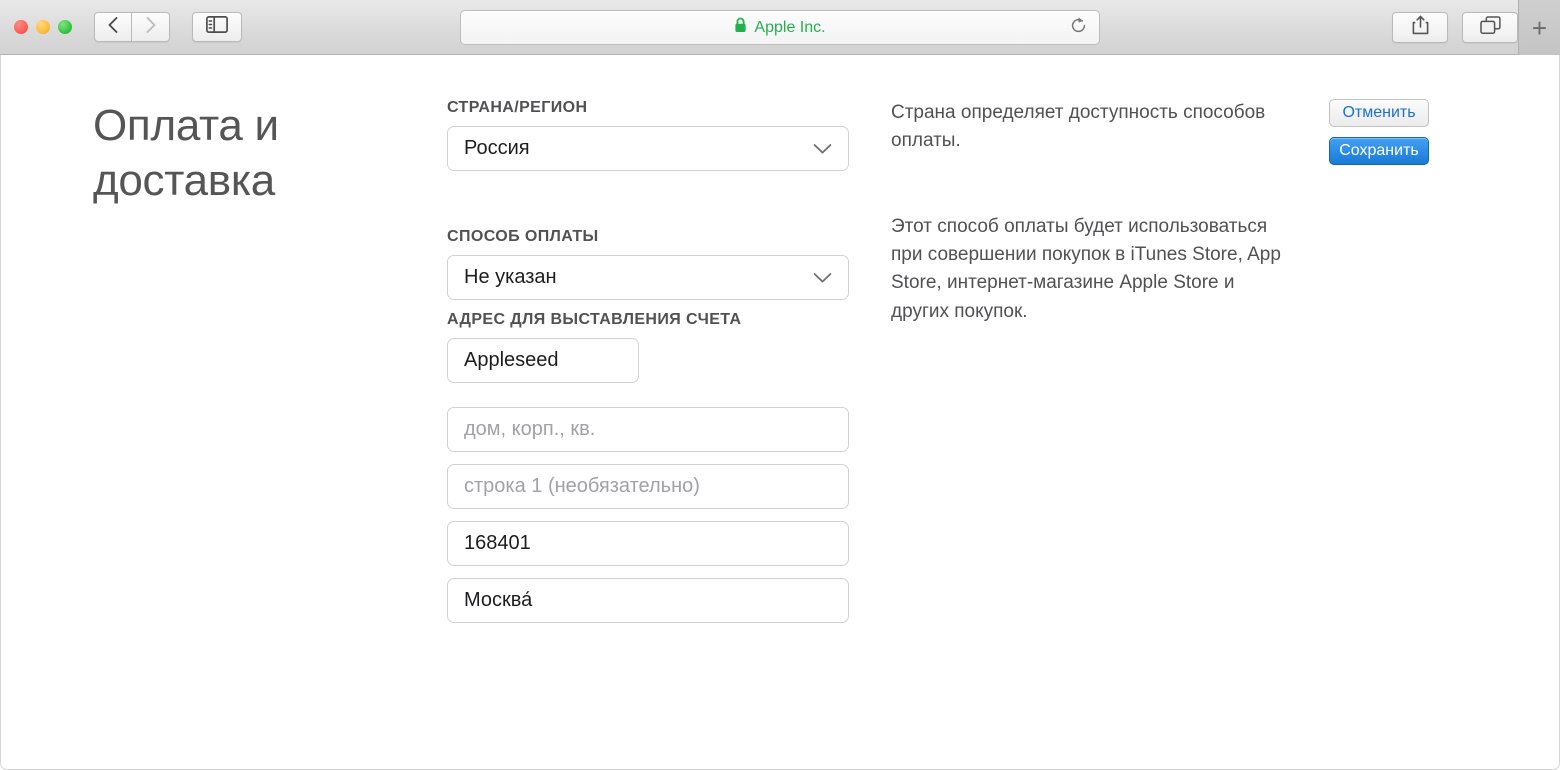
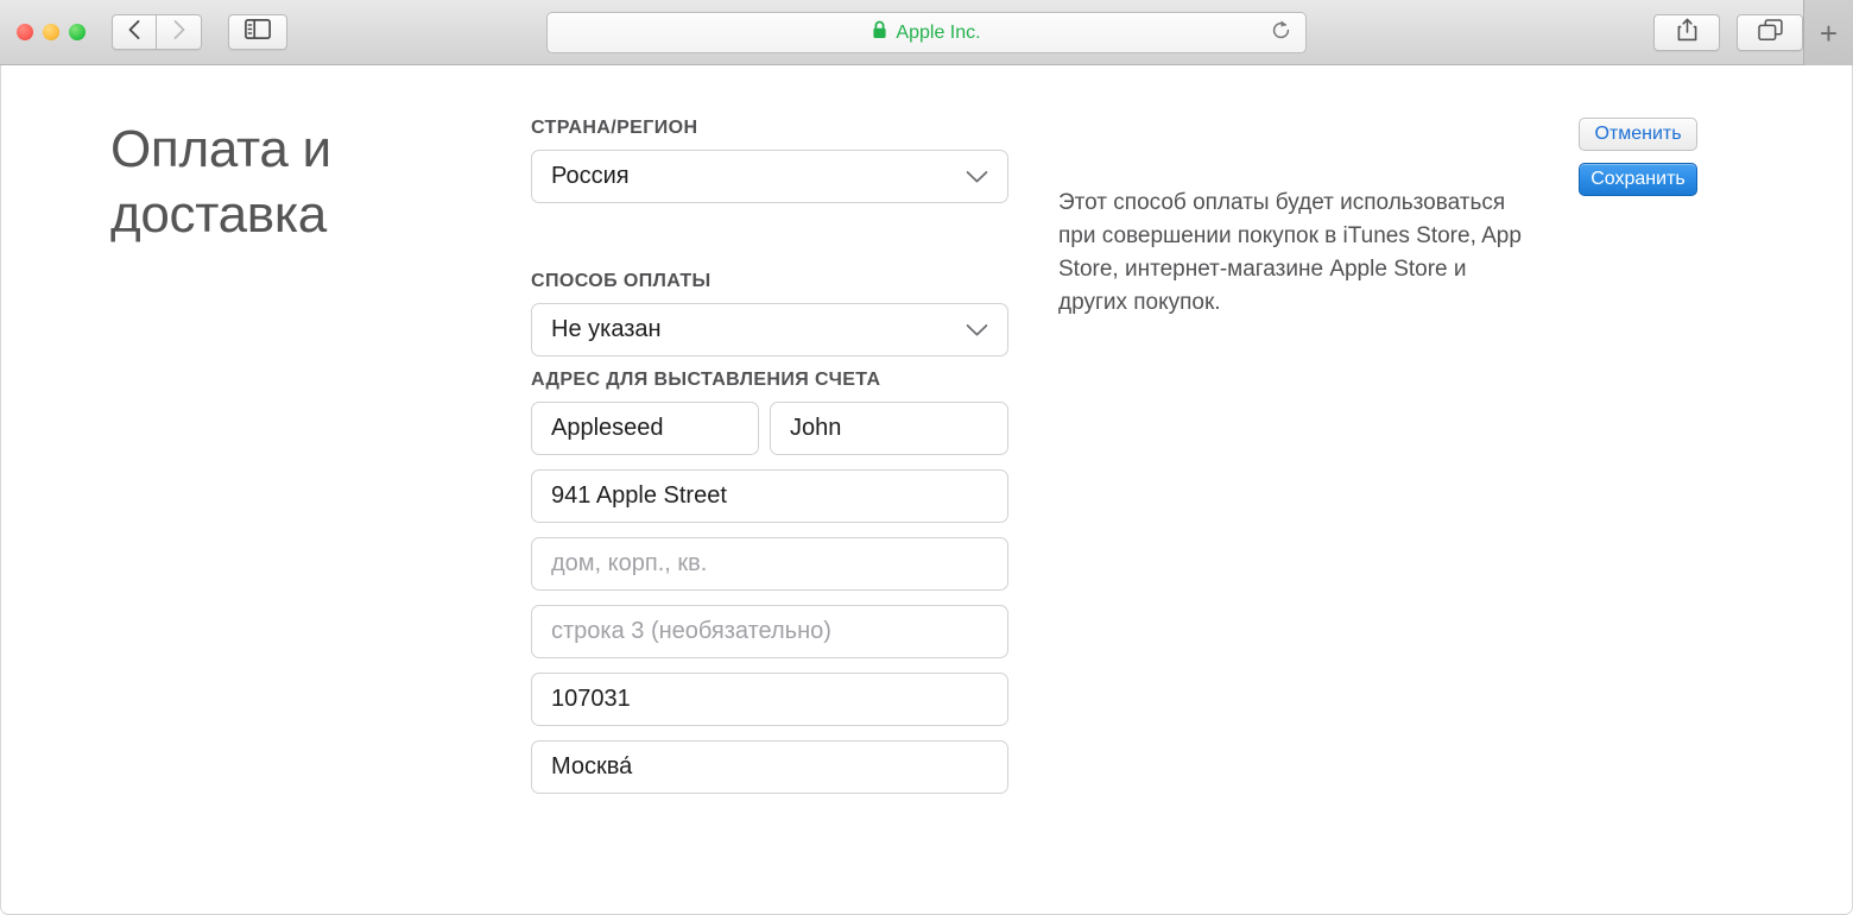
  Apple Inc.
  +
  Оплата и доставка
  СТРАНА/РЕГИОН
  Россия
  СПОСОБ ОПЛАТЫ
  Не указан
  АДРЕС ДЛЯ ВЫСТАВЛЕНИЯ СЧЕТА
  Appleseed
+ John
+ 941 Apple Street
  дом, корп., кв.
- строка 1 (необязательно)
+ строка 3 (необязательно)
- 168401
+ 107031
  Москва́
- Страна определяет доступность способов оплаты.
  Этот способ оплаты будет использоваться при совершении покупок в iTunes Store, App Store, интернет-магазине Apple Store и других покупок.
  Отменить
  Сохранить
